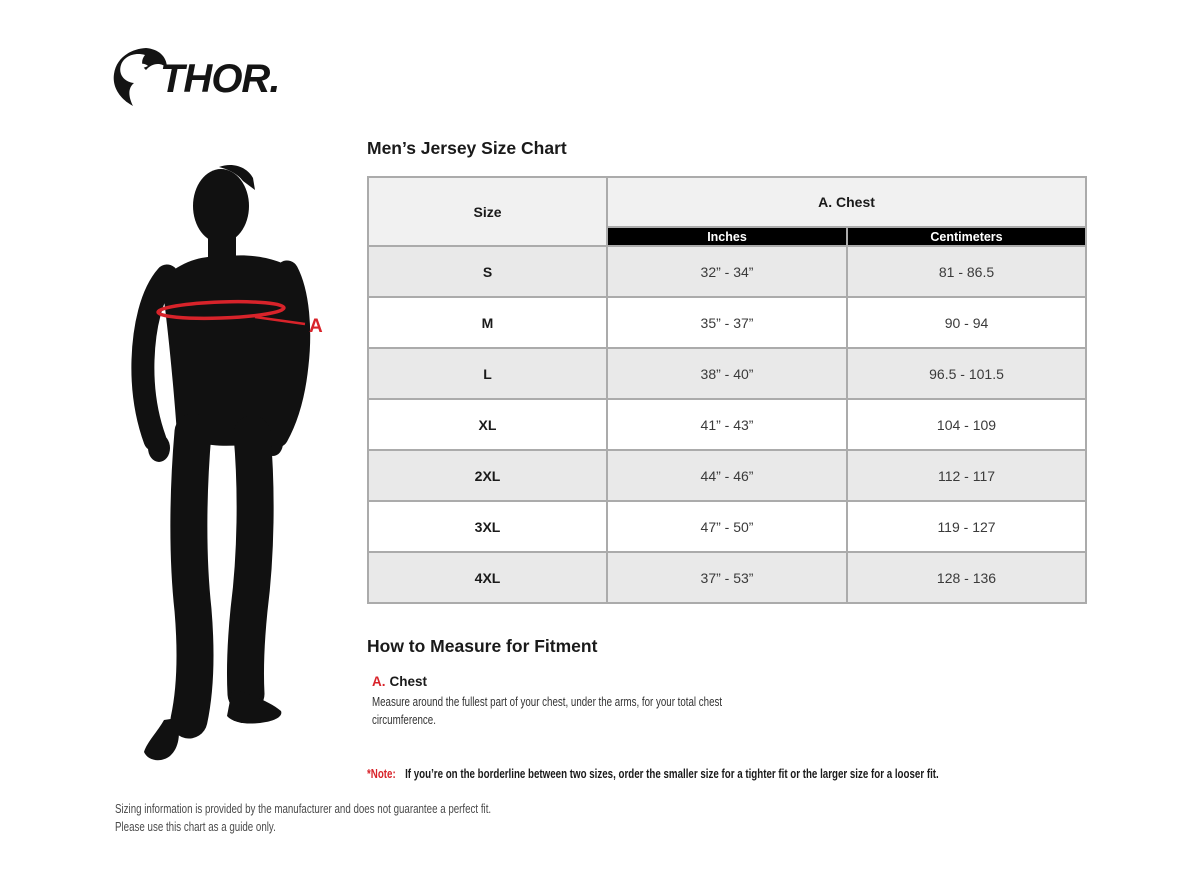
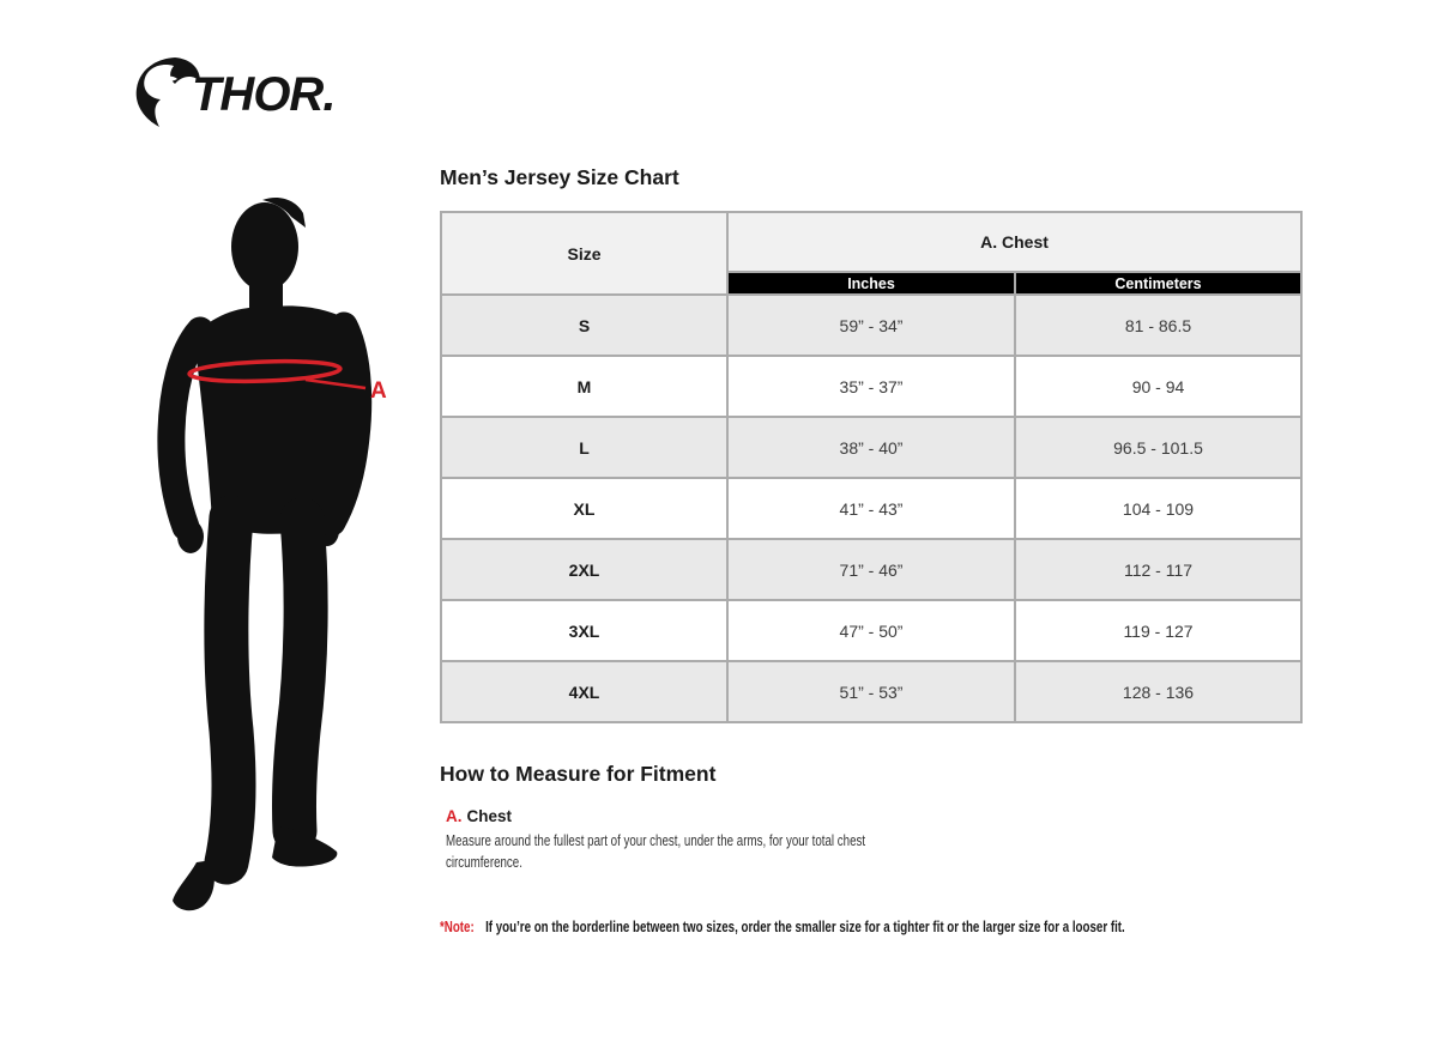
  THOR.
  A
  Men’s Jersey Size Chart
  Size	A. Chest
  Inches	Centimeters
- S	32” - 34”	81 - 86.5
+ S	59” - 34”	81 - 86.5
  M	35” - 37”	90 - 94
  L	38” - 40”	96.5 - 101.5
  XL	41” - 43”	104 - 109
- 2XL	44” - 46”	112 - 117
+ 2XL	71” - 46”	112 - 117
  3XL	47” - 50”	119 - 127
- 4XL	37” - 53”	128 - 136
+ 4XL	51” - 53”	128 - 136
  How to Measure for Fitment
  A. Chest
  Measure around the fullest part of your chest, under the arms, for your total chest circumference.
  *Note: If you’re on the borderline between two sizes, order the smaller size for a tighter fit or the larger size for a looser fit.
- Sizing information is provided by the manufacturer and does not guarantee a perfect fit.
- Please use this chart as a guide only.
